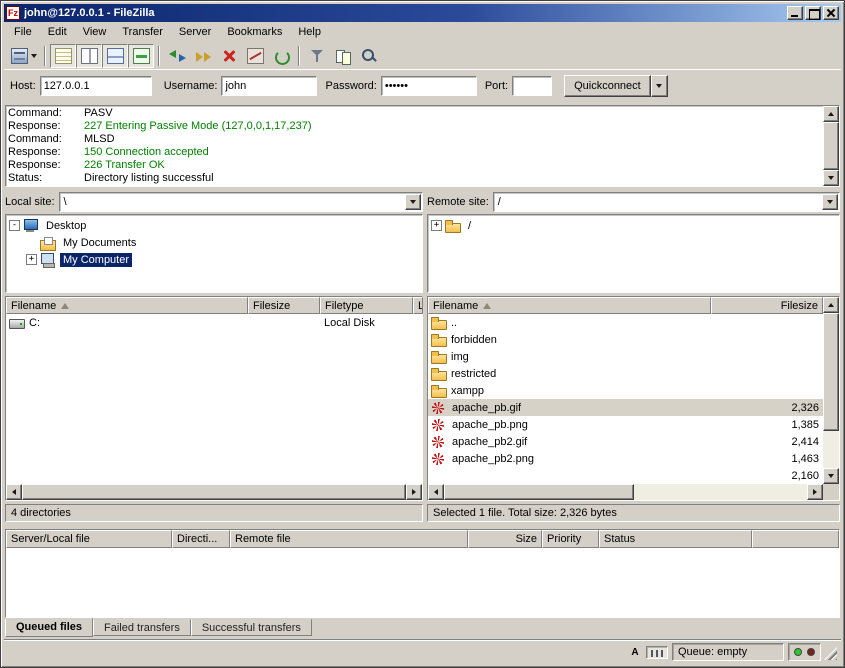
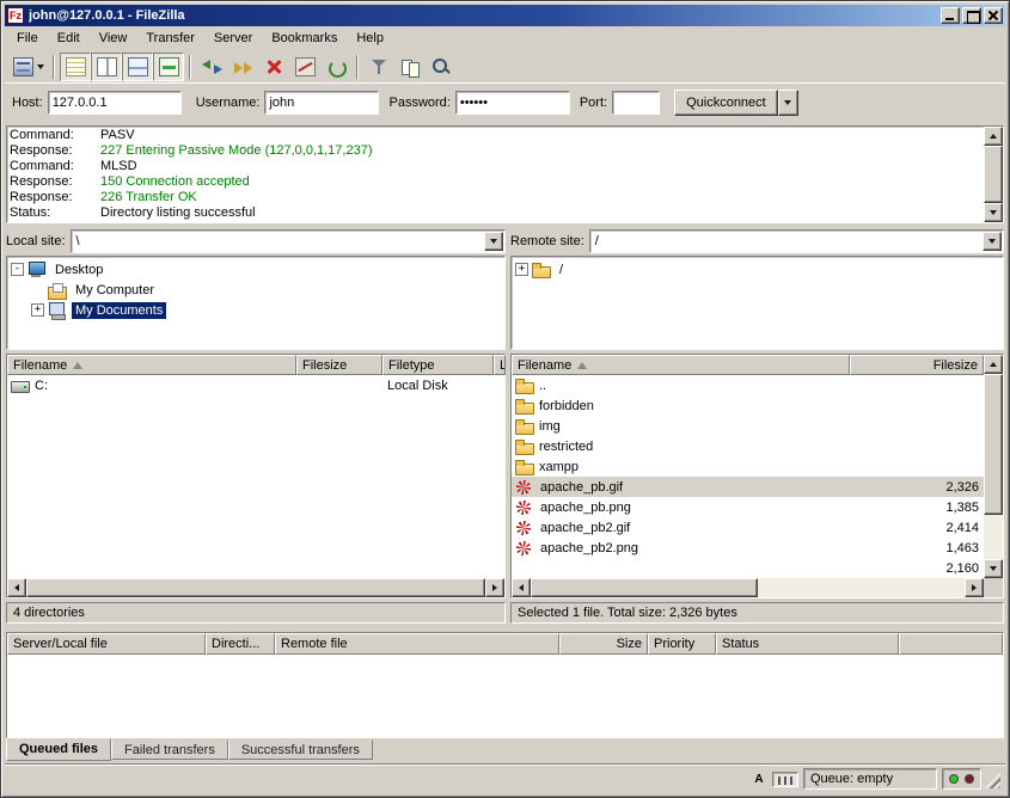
  john@127.0.0.1 - FileZilla
  File
  Edit
  View
  Transfer
  Server
  Bookmarks
  Help
  Host:
  127.0.0.1
  Username:
  john
  Password:
  ••••••
  Port:
  Quickconnect
  Command:
  PASV
  Response:
  227 Entering Passive Mode (127,0,0,1,17,237)
  Command:
  MLSD
  Response:
  150 Connection accepted
  Response:
  226 Transfer OK
  Status:
  Directory listing successful
  Local site:
  \
  Remote site:
  /
  -
  Desktop
- My Documents
+ My Computer
  +
- My Computer
+ My Documents
  +
  /
  Filename
  Filesize
  Filetype
  L
  C:
  Local Disk
  Filename
  Filesize
  ..
  forbidden
  img
  restricted
  xampp
  apache_pb.gif
  2,326
  apache_pb.png
  1,385
  apache_pb2.gif
  2,414
  apache_pb2.png
  1,463
  2,160
  4 directories
  Selected 1 file. Total size: 2,326 bytes
  Server/Local file
  Directi...
  Remote file
  Size
  Priority
  Status
  Queued files
  Failed transfers
  Successful transfers
  Queue: empty
